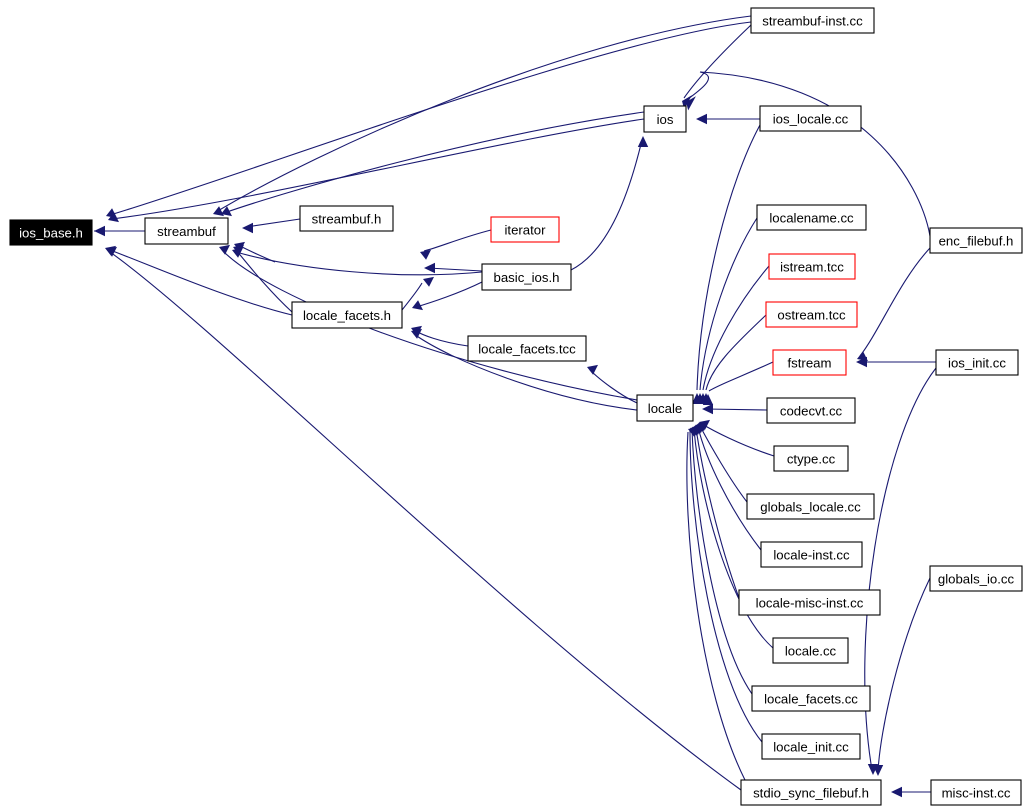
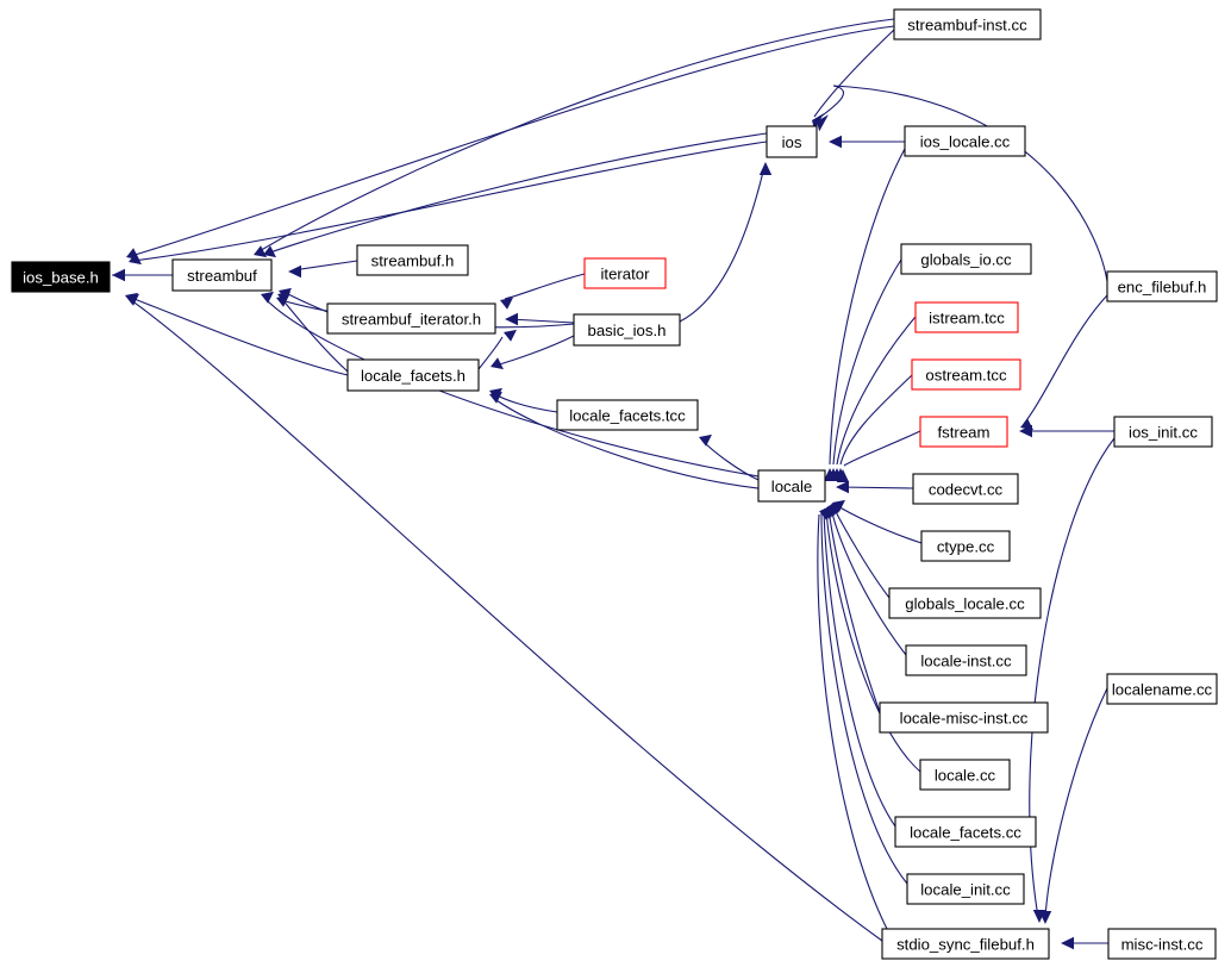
  ios_base.h
  streambuf
  streambuf.h
+ streambuf_iterator.h
  locale_facets.h
  iterator
  basic_ios.h
  locale_facets.tcc
  ios
  locale
  streambuf-inst.cc
  ios_locale.cc
- localename.cc
+ globals_io.cc
  istream.tcc
  ostream.tcc
  fstream
  codecvt.cc
  ctype.cc
  globals_locale.cc
  locale-inst.cc
  locale-misc-inst.cc
  locale.cc
  locale_facets.cc
  locale_init.cc
  stdio_sync_filebuf.h
  enc_filebuf.h
  ios_init.cc
- globals_io.cc
+ localename.cc
  misc-inst.cc
